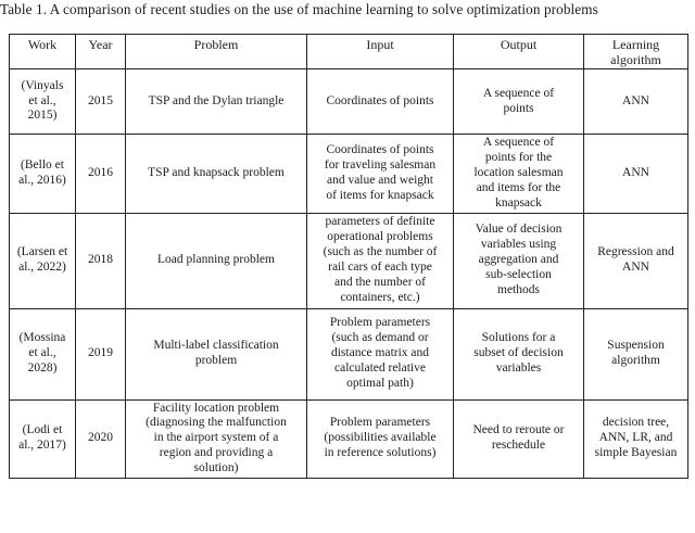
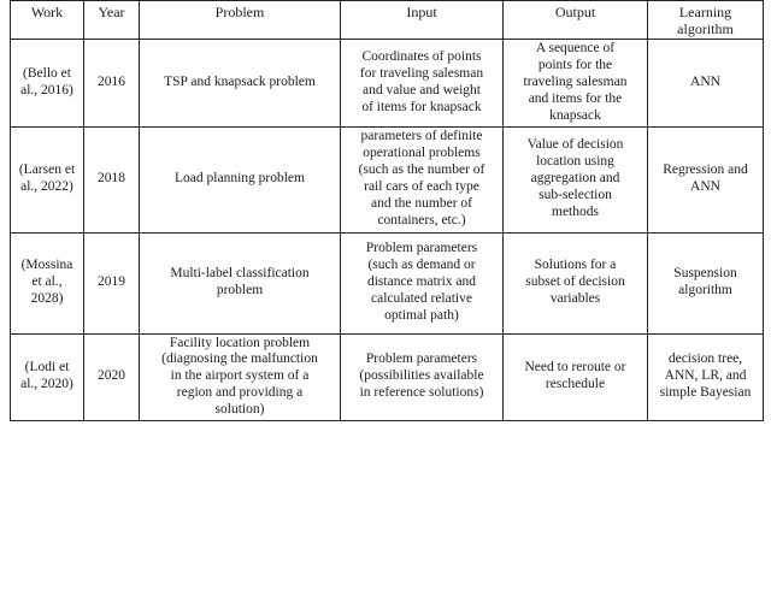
- Table 1. A comparison of recent studies on the use of machine learning to solve optimization problems
  Work	Year	Problem	Input	Output	Learning algorithm
- (Vinyals et al., 2015)	2015	TSP and the Dylan triangle	Coordinates of points	A sequence of points	ANN
- (Bello et al., 2016)	2016	TSP and knapsack problem	Coordinates of points for traveling salesman and value and weight of items for knapsack	A sequence of points for the location salesman and items for the knapsack	ANN
+ (Bello et al., 2016)	2016	TSP and knapsack problem	Coordinates of points for traveling salesman and value and weight of items for knapsack	A sequence of points for the traveling salesman and items for the knapsack	ANN
- (Larsen et al., 2022)	2018	Load planning problem	parameters of definite operational problems (such as the number of rail cars of each type and the number of containers, etc.)	Value of decision variables using aggregation and sub-selection methods	Regression and ANN
+ (Larsen et al., 2022)	2018	Load planning problem	parameters of definite operational problems (such as the number of rail cars of each type and the number of containers, etc.)	Value of decision location using aggregation and sub-selection methods	Regression and ANN
  (Mossina et al., 2028)	2019	Multi-label classification problem	Problem parameters (such as demand or distance matrix and calculated relative optimal path)	Solutions for a subset of decision variables	Suspension algorithm
- (Lodi et al., 2017)	2020	Facility location problem (diagnosing the malfunction in the airport system of a region and providing a solution)	Problem parameters (possibilities available in reference solutions)	Need to reroute or reschedule	decision tree, ANN, LR, and simple Bayesian
+ (Lodi et al., 2020)	2020	Facility location problem (diagnosing the malfunction in the airport system of a region and providing a solution)	Problem parameters (possibilities available in reference solutions)	Need to reroute or reschedule	decision tree, ANN, LR, and simple Bayesian
